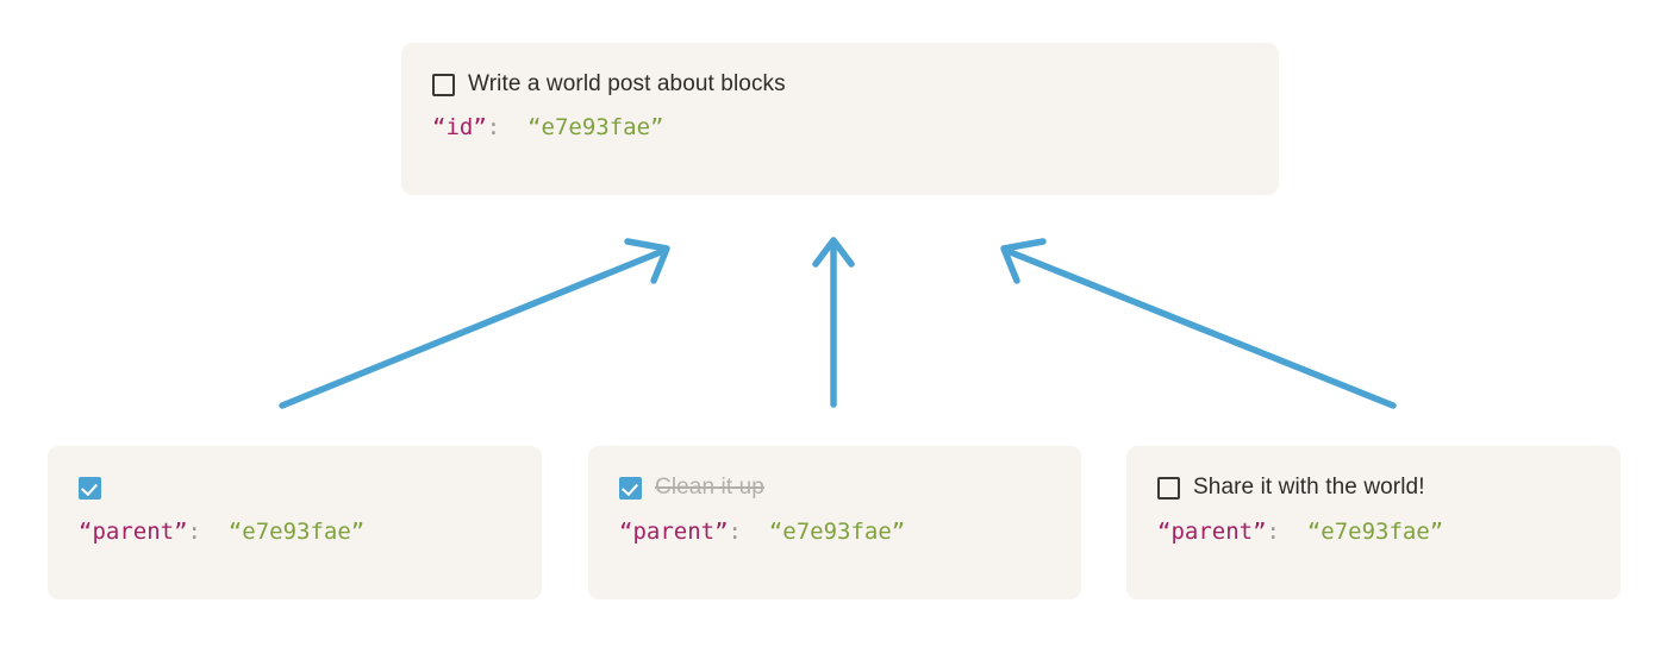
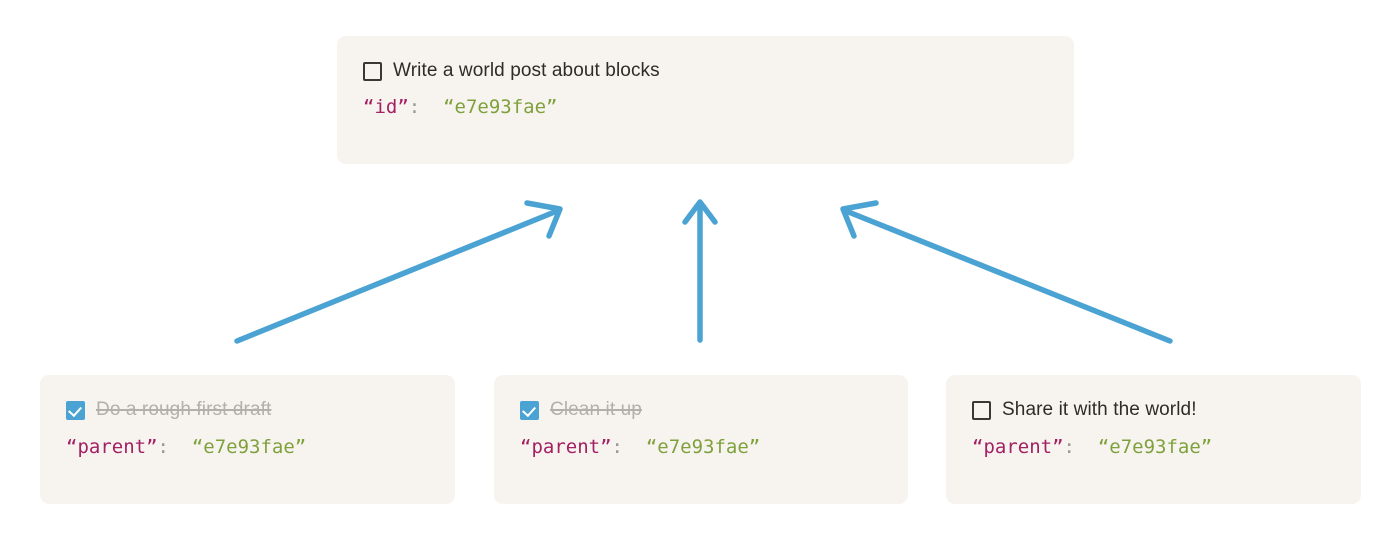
  Write a world post about blocks
  “id”: “e7e93fae”
+ Do a rough first draft
  “parent”: “e7e93fae”
  Clean it up
  “parent”: “e7e93fae”
  Share it with the world!
  “parent”: “e7e93fae”
